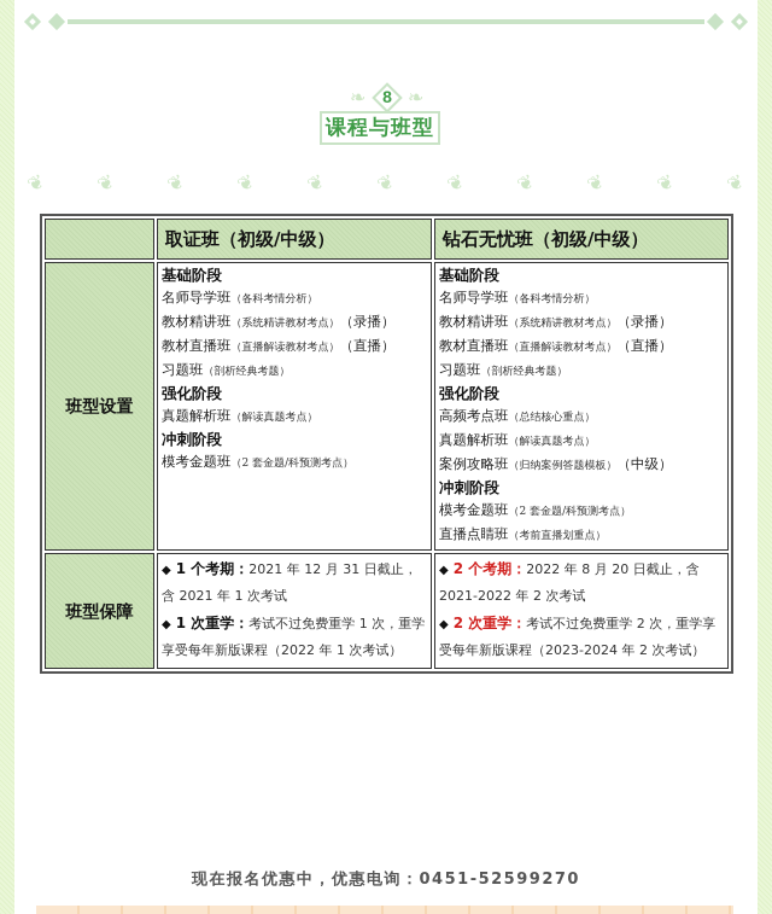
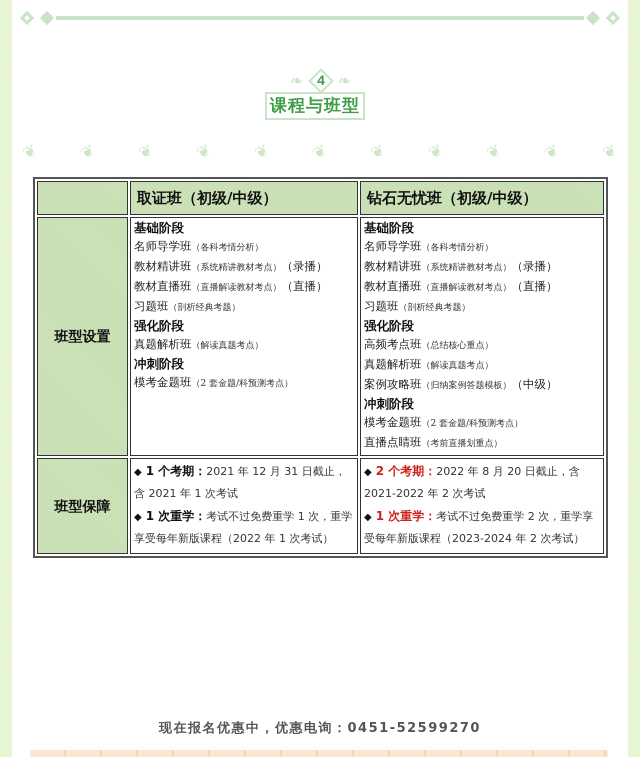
  ❧
- 8
+ 4
  ❧
  课程与班型
  	取证班（初级/中级）	钻石无忧班（初级/中级）
  班型设置	基础阶段名师导学班（各科考情分析）教材精讲班（系统精讲教材考点）（录播）教材直播班（直播解读教材考点）（直播）习题班（剖析经典考题）强化阶段真题解析班（解读真题考点）冲刺阶段模考金题班（2 套金题/科预测考点）	基础阶段名师导学班（各科考情分析）教材精讲班（系统精讲教材考点）（录播）教材直播班（直播解读教材考点）（直播）习题班（剖析经典考题）强化阶段高频考点班（总结核心重点）真题解析班（解读真题考点）案例攻略班（归纳案例答题模板）（中级）冲刺阶段模考金题班（2 套金题/科预测考点）直播点睛班（考前直播划重点）
- 班型保障	◆ 1 个考期：2021 年 12 月 31 日截止，含 2021 年 1 次考试◆ 1 次重学：考试不过免费重学 1 次，重学享受每年新版课程（2022 年 1 次考试）	◆ 2 个考期：2022 年 8 月 20 日截止，含 2021-2022 年 2 次考试◆ 2 次重学：考试不过免费重学 2 次，重学享受每年新版课程（2023-2024 年 2 次考试）
+ 班型保障	◆ 1 个考期：2021 年 12 月 31 日截止，含 2021 年 1 次考试◆ 1 次重学：考试不过免费重学 1 次，重学享受每年新版课程（2022 年 1 次考试）	◆ 2 个考期：2022 年 8 月 20 日截止，含 2021-2022 年 2 次考试◆ 1 次重学：考试不过免费重学 2 次，重学享受每年新版课程（2023-2024 年 2 次考试）
  现在报名优惠中，优惠电询：0451-52599270
